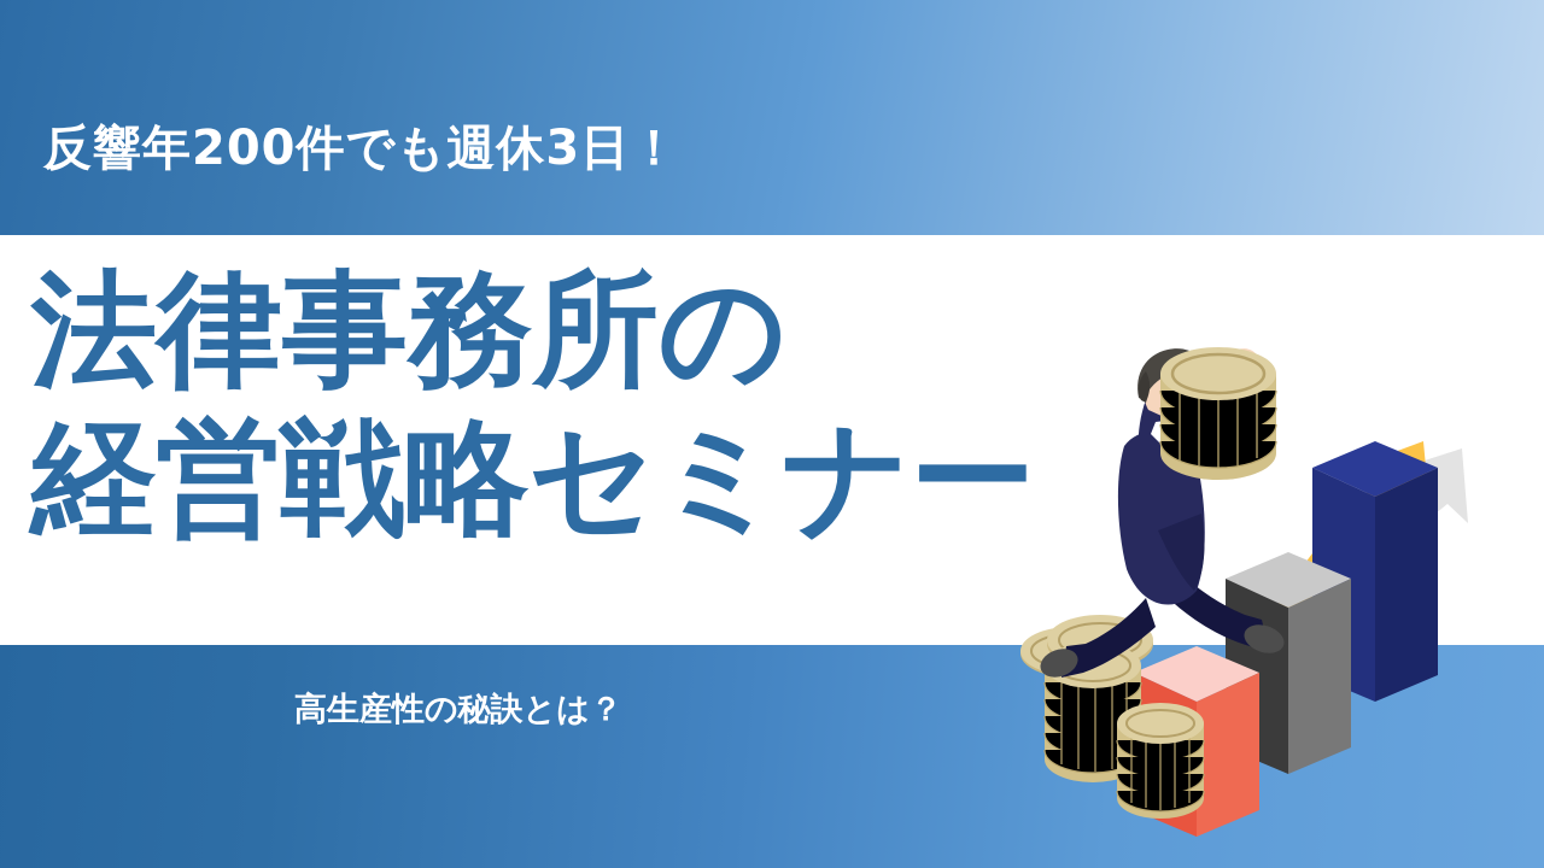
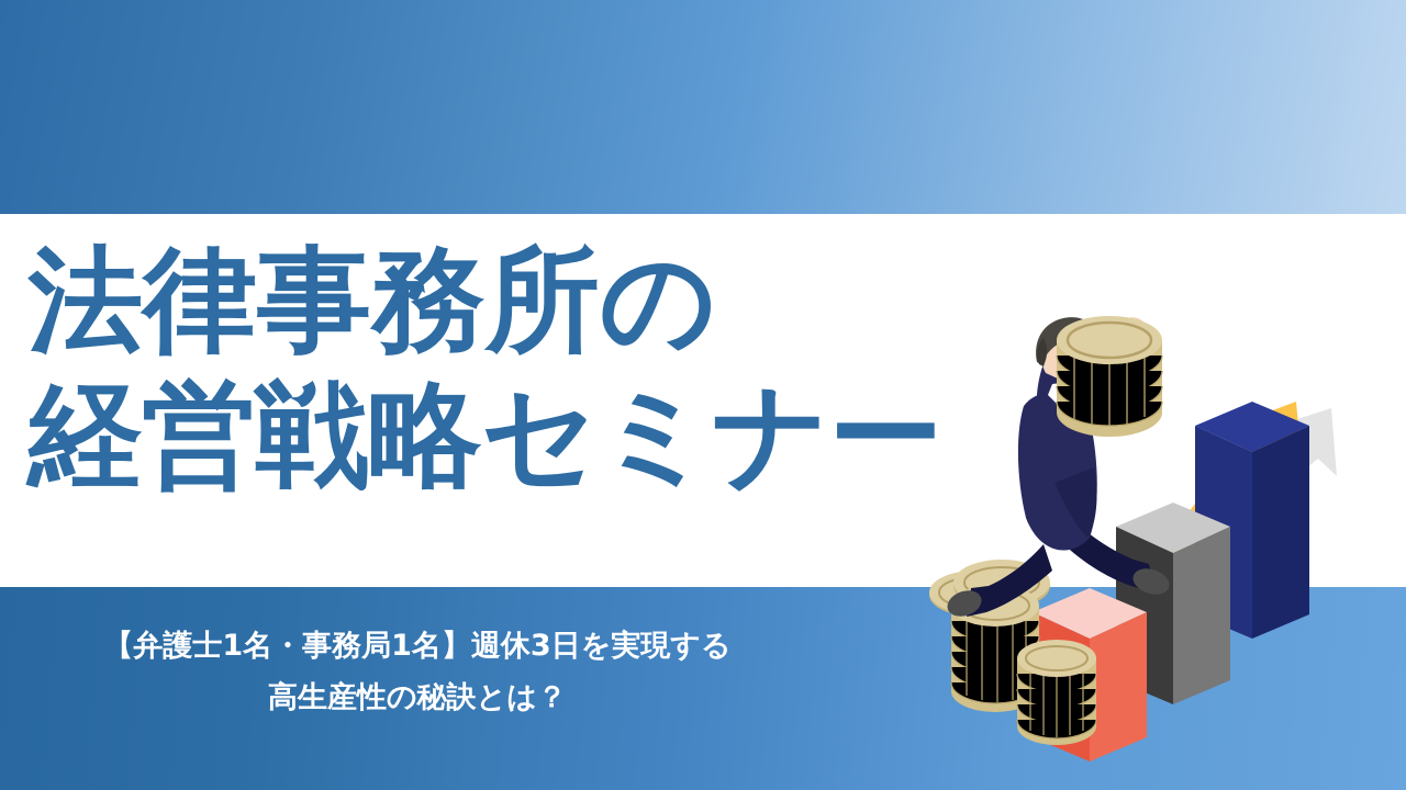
- 反響年200件でも週休3日！
  法律事務所の
  経営戦略セミナー
+ 【弁護士1名・事務局1名】週休3日を実現する
  高生産性の秘訣とは？
